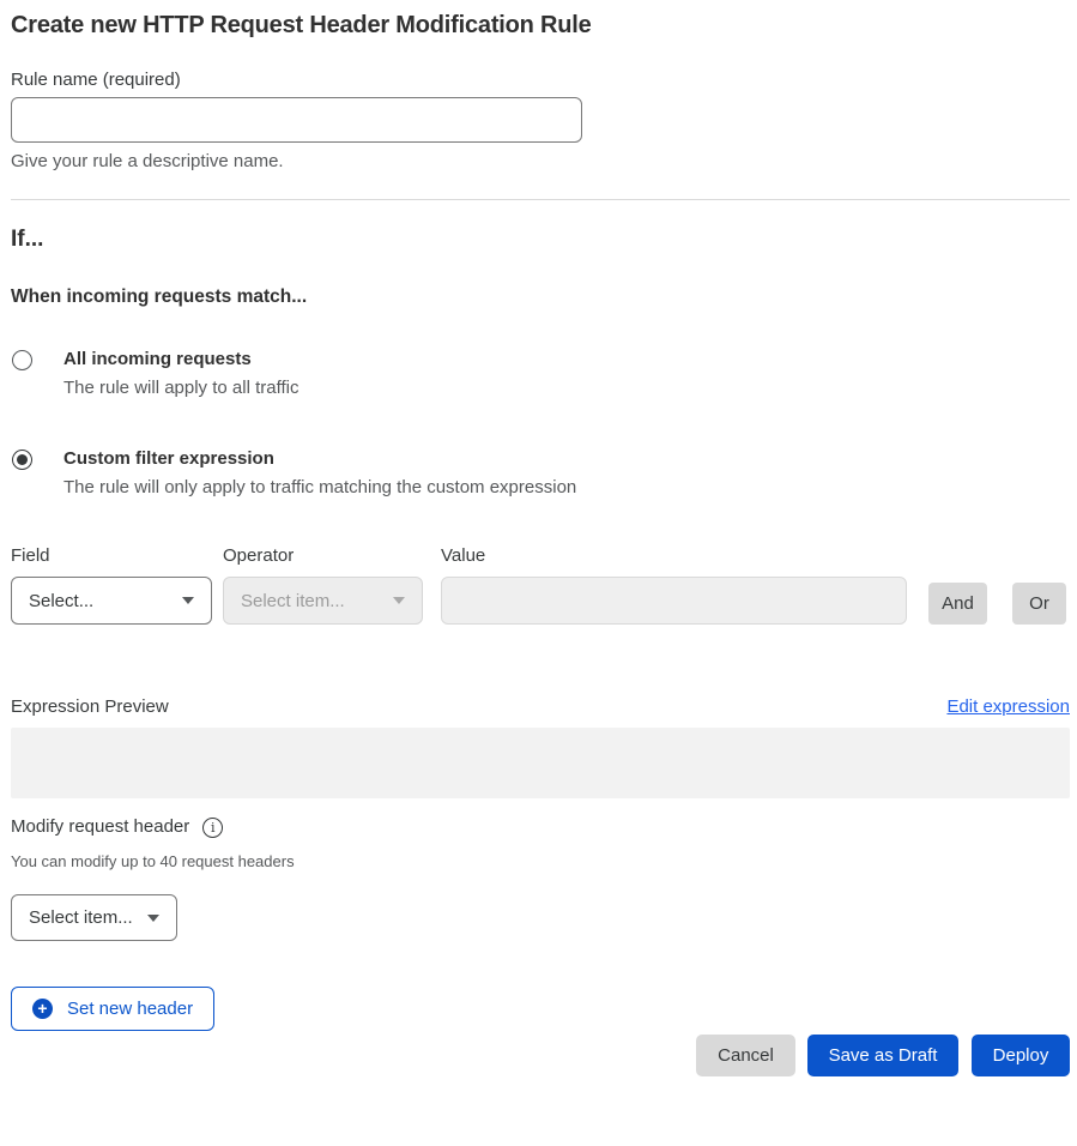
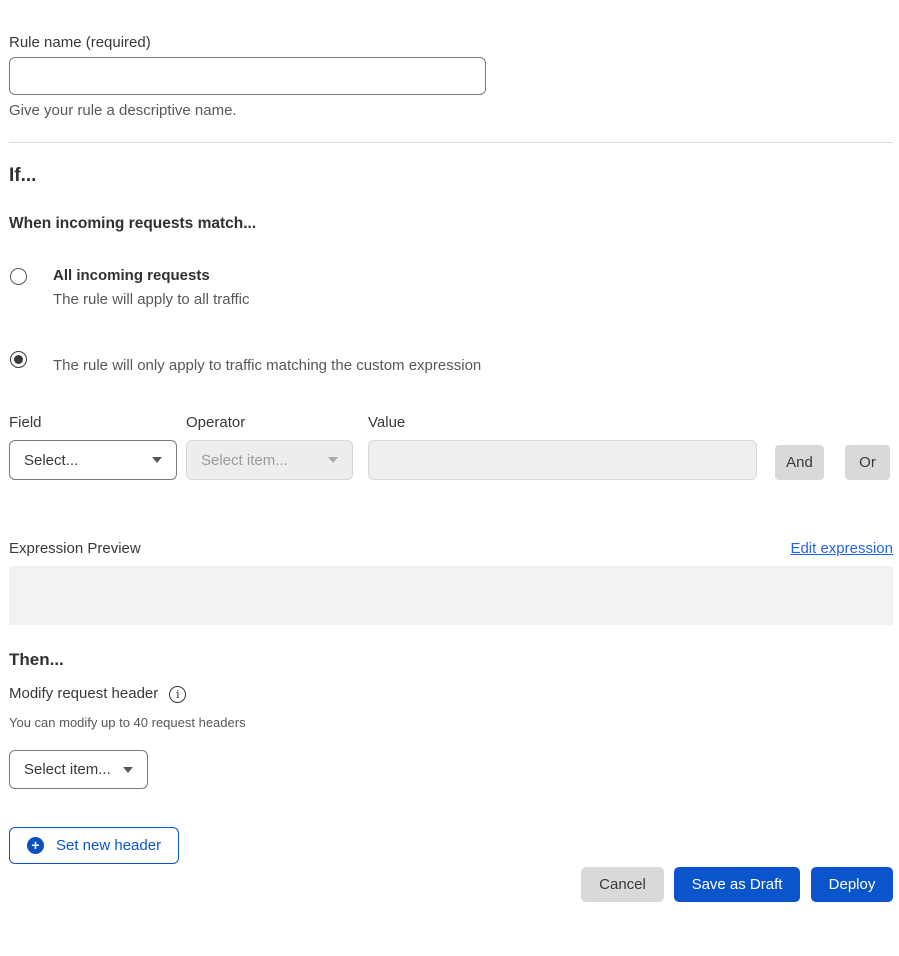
- Create new HTTP Request Header Modification Rule
  Rule name (required)
  Give your rule a descriptive name.
  If...
  When incoming requests match...
  All incoming requests
  The rule will apply to all traffic
- Custom filter expression
  The rule will only apply to traffic matching the custom expression
  Field
  Operator
  Value
  Select...
  Select item...
  And
  Or
  Expression Preview
  Edit expression
+ Then...
  Modify request header
  i
  You can modify up to 40 request headers
  Select item...
  +
  Set new header
  Cancel
  Save as Draft
  Deploy
